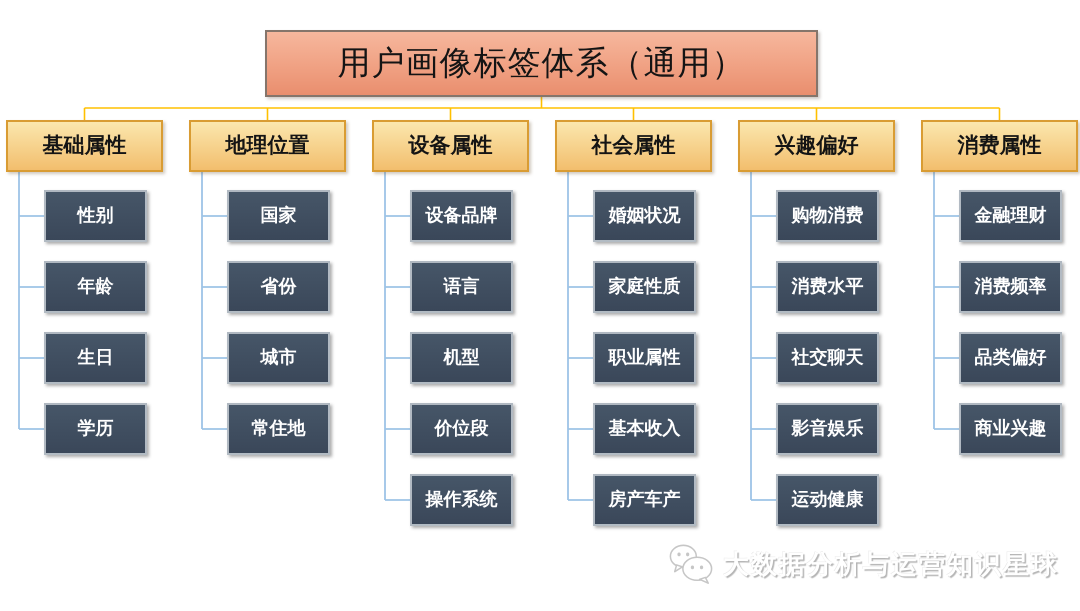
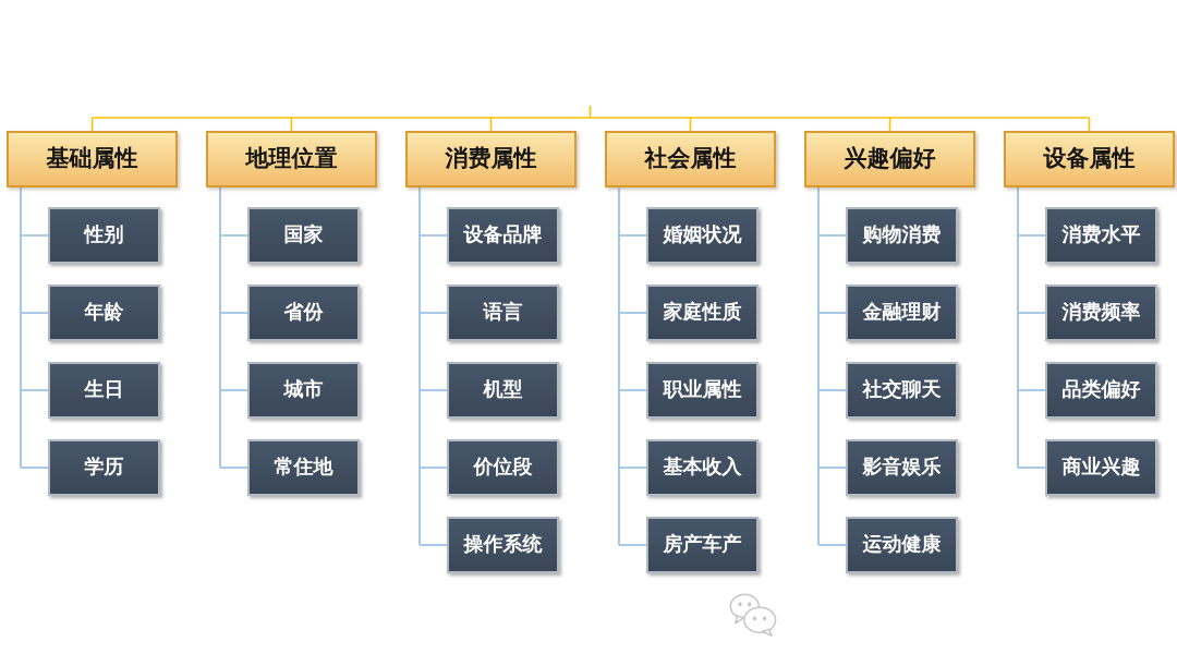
- 用户画像标签体系（通用）
  基础属性
  性别
  年龄
  生日
  学历
  地理位置
  国家
  省份
  城市
  常住地
- 设备属性
+ 消费属性
  设备品牌
  语言
  机型
  价位段
  操作系统
  社会属性
  婚姻状况
  家庭性质
  职业属性
  基本收入
  房产车产
  兴趣偏好
  购物消费
- 消费水平
+ 金融理财
  社交聊天
  影音娱乐
  运动健康
- 消费属性
+ 设备属性
- 金融理财
+ 消费水平
  消费频率
  品类偏好
  商业兴趣
- 大数据分析与运营知识星球
